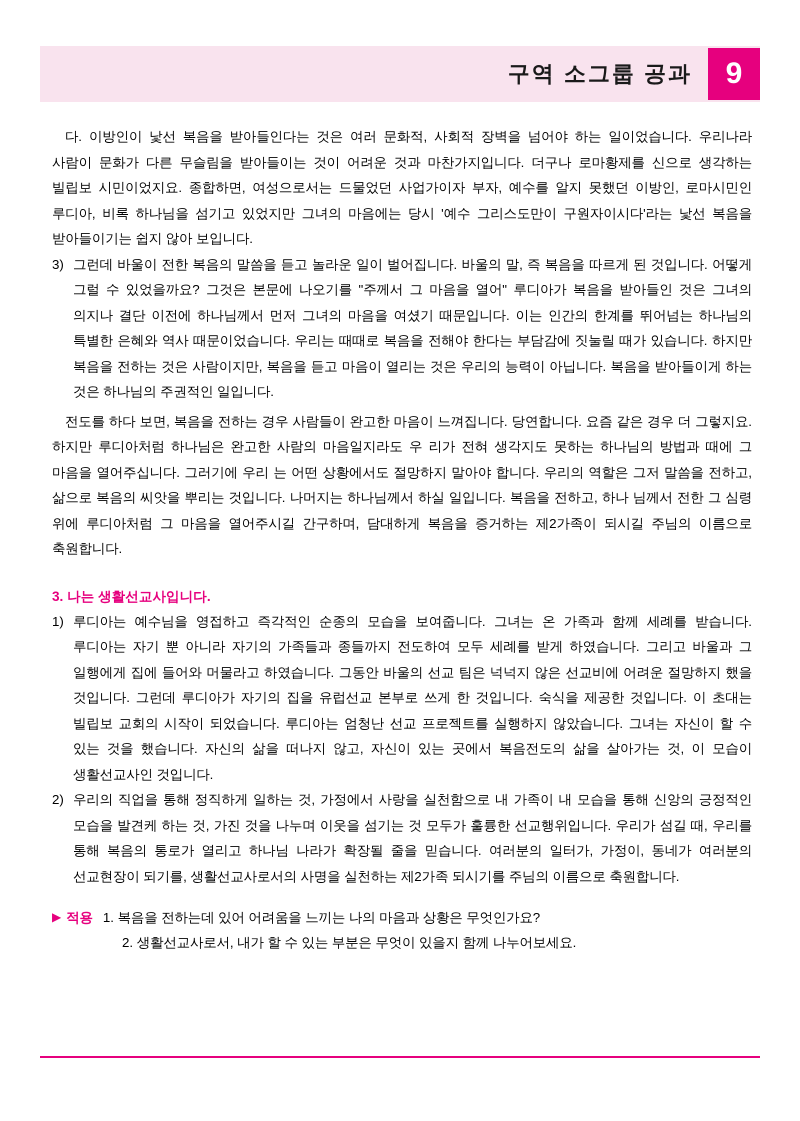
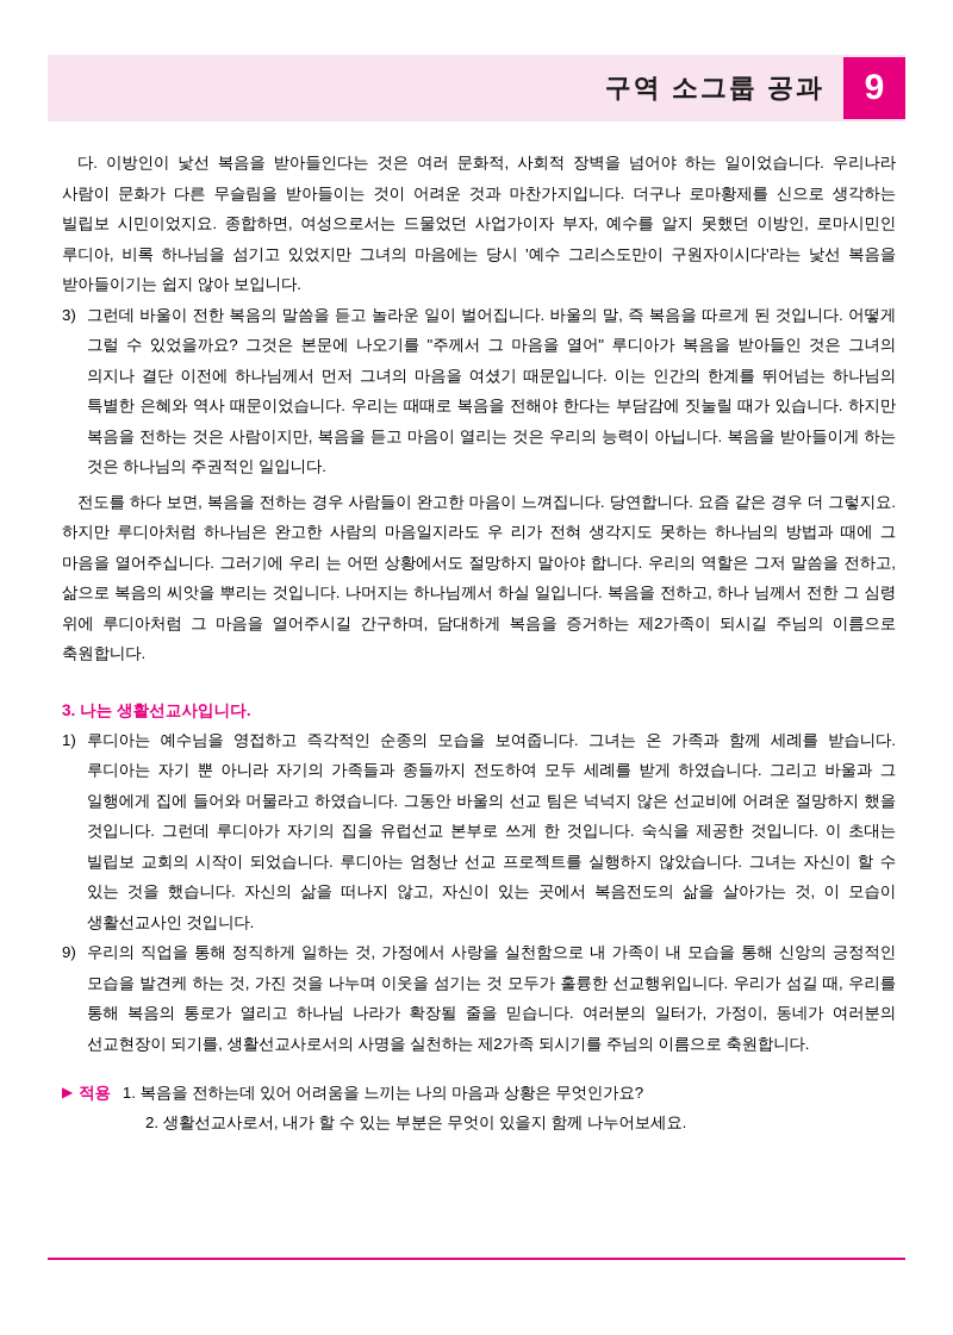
  구역 소그룹 공과
  9
  다. 이방인이 낯선 복음을 받아들인다는 것은 여러 문화적, 사회적 장벽을 넘어야 하는 일이었습니다. 우리나라 사람이 문화가 다른 무슬림을 받아들이는 것이 어려운 것과 마찬가지입니다. 더구나 로마황제를 신으로 생각하는 빌립보 시민이었지요. 종합하면, 여성으로서는 드물었던 사업가이자 부자, 예수를 알지 못했던 이방인, 로마시민인 루디아, 비록 하나님을 섬기고 있었지만 그녀의 마음에는 당시 '예수 그리스도만이 구원자이시다'라는 낯선 복음을 받아들이기는 쉽지 않아 보입니다.
  3)
  그런데 바울이 전한 복음의 말씀을 듣고 놀라운 일이 벌어집니다. 바울의 말, 즉 복음을 따르게 된 것입니다. 어떻게 그럴 수 있었을까요? 그것은 본문에 나오기를 "주께서 그 마음을 열어" 루디아가 복음을 받아들인 것은 그녀의 의지나 결단 이전에 하나님께서 먼저 그녀의 마음을 여셨기 때문입니다. 이는 인간의 한계를 뛰어넘는 하나님의 특별한 은혜와 역사 때문이었습니다. 우리는 때때로 복음을 전해야 한다는 부담감에 짓눌릴 때가 있습니다. 하지만 복음을 전하는 것은 사람이지만, 복음을 듣고 마음이 열리는 것은 우리의 능력이 아닙니다. 복음을 받아들이게 하는 것은 하나님의 주권적인 일입니다.
  전도를 하다 보면, 복음을 전하는 경우 사람들이 완고한 마음이 느껴집니다. 당연합니다. 요즘 같은 경우 더 그렇지요. 하지만 루디아처럼 하나님은 완고한 사람의 마음일지라도 우 리가 전혀 생각지도 못하는 하나님의 방법과 때에 그 마음을 열어주십니다. 그러기에 우리 는 어떤 상황에서도 절망하지 말아야 합니다. 우리의 역할은 그저 말씀을 전하고, 삶으로 복음의 씨앗을 뿌리는 것입니다. 나머지는 하나님께서 하실 일입니다. 복음을 전하고, 하나 님께서 전한 그 심령 위에 루디아처럼 그 마음을 열어주시길 간구하며, 담대하게 복음을 증거하는 제2가족이 되시길 주님의 이름으로 축원합니다.
  3. 나는 생활선교사입니다.
  1)
  루디아는 예수님을 영접하고 즉각적인 순종의 모습을 보여줍니다. 그녀는 온 가족과 함께 세례를 받습니다. 루디아는 자기 뿐 아니라 자기의 가족들과 종들까지 전도하여 모두 세례를 받게 하였습니다. 그리고 바울과 그 일행에게 집에 들어와 머물라고 하였습니다. 그동안 바울의 선교 팀은 넉넉지 않은 선교비에 어려운 절망하지 했을 것입니다. 그런데 루디아가 자기의 집을 유럽선교 본부로 쓰게 한 것입니다. 숙식을 제공한 것입니다. 이 초대는 빌립보 교회의 시작이 되었습니다. 루디아는 엄청난 선교 프로젝트를 실행하지 않았습니다. 그녀는 자신이 할 수 있는 것을 했습니다. 자신의 삶을 떠나지 않고, 자신이 있는 곳에서 복음전도의 삶을 살아가는 것, 이 모습이 생활선교사인 것입니다.
- 2)
+ 9)
  우리의 직업을 통해 정직하게 일하는 것, 가정에서 사랑을 실천함으로 내 가족이 내 모습을 통해 신앙의 긍정적인 모습을 발견케 하는 것, 가진 것을 나누며 이웃을 섬기는 것 모두가 훌륭한 선교행위입니다. 우리가 섬길 때, 우리를 통해 복음의 통로가 열리고 하나님 나라가 확장될 줄을 믿습니다. 여러분의 일터가, 가정이, 동네가 여러분의 선교현장이 되기를, 생활선교사로서의 사명을 실천하는 제2가족 되시기를 주님의 이름으로 축원합니다.
  ▶
  적용
  1. 복음을 전하는데 있어 어려움을 느끼는 나의 마음과 상황은 무엇인가요?
  2. 생활선교사로서, 내가 할 수 있는 부분은 무엇이 있을지 함께 나누어보세요.
